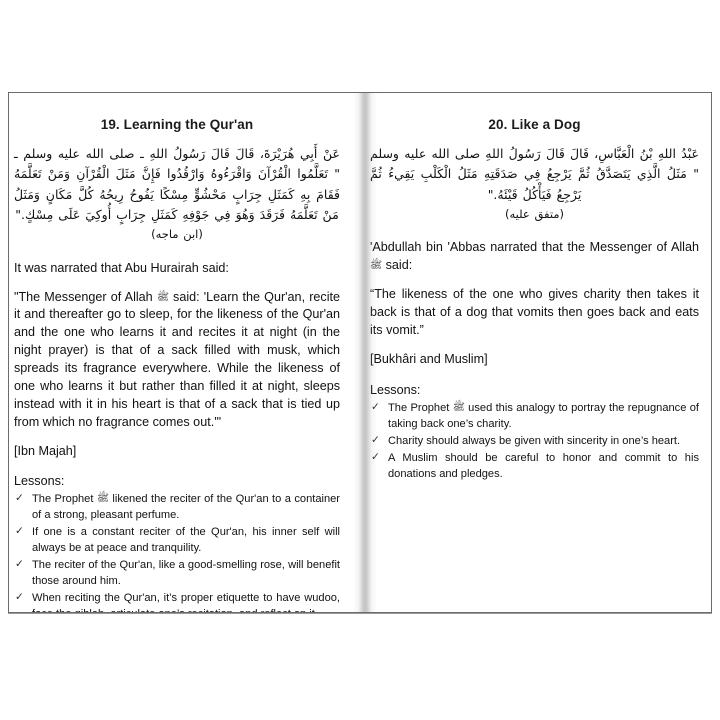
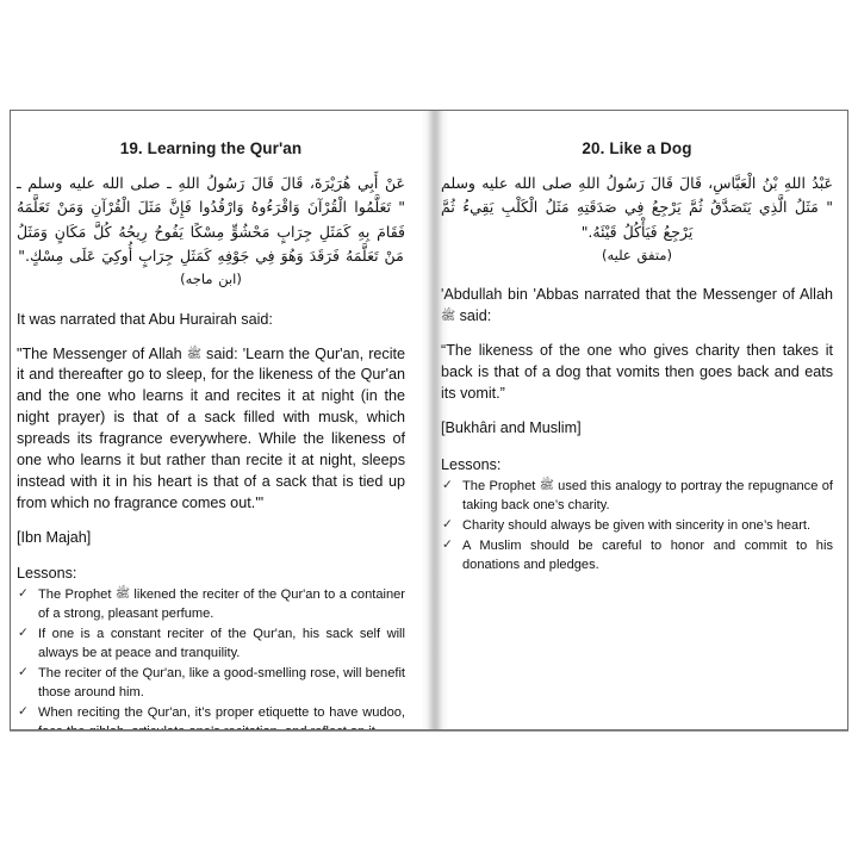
  19. Learning the Qur'an
  عَنْ أَبِي هُرَيْرَةَ، قَالَ قَالَ رَسُولُ اللهِ ـ صلى الله عليه وسلم ـ " تَعَلَّمُوا الْقُرْآنَ وَاقْرَءُوهُ وَارْقُدُوا فَإِنَّ مَثَلَ الْقُرْآنِ وَمَنْ تَعَلَّمَهُ فَقَامَ بِهِ كَمَثَلِ جِرَابٍ مَحْشُوٍّ مِسْكًا يَفُوحُ رِيحُهُ كُلَّ مَكَانٍ وَمَثَلُ مَنْ تَعَلَّمَهُ فَرَقَدَ وَهُوَ فِي جَوْفِهِ كَمَثَلِ جِرَابٍ أُوكِيَ عَلَى مِسْكٍ."
  (ابن ماجه)
  It was narrated that Abu Hurairah said:
- "The Messenger of Allah ﷺ said: 'Learn the Qur'an, recite it and thereafter go to sleep, for the likeness of the Qur'an and the one who learns it and recites it at night (in the night prayer) is that of a sack filled with musk, which spreads its fragrance everywhere. While the likeness of one who learns it but rather than filled it at night, sleeps instead with it in his heart is that of a sack that is tied up from which no fragrance comes out.'"
+ "The Messenger of Allah ﷺ said: 'Learn the Qur'an, recite it and thereafter go to sleep, for the likeness of the Qur'an and the one who learns it and recites it at night (in the night prayer) is that of a sack filled with musk, which spreads its fragrance everywhere. While the likeness of one who learns it but rather than recite it at night, sleeps instead with it in his heart is that of a sack that is tied up from which no fragrance comes out.'"
  [Ibn Majah]
  Lessons:
  ✓
  The Prophet ﷺ likened the reciter of the Qur'an to a container of a strong, pleasant perfume.
  ✓
- If one is a constant reciter of the Qur'an, his inner self will always be at peace and tranquility.
+ If one is a constant reciter of the Qur'an, his sack self will always be at peace and tranquility.
  ✓
  The reciter of the Qur'an, like a good-smelling rose, will benefit those around him.
  ✓
  20. Like a Dog
  عَبْدُ اللهِ بْنُ الْعَبَّاسِ، قَالَ قَالَ رَسُولُ اللهِ صلى الله عليه وسل " مَثَلُ الَّذِي يَتَصَدَّقُ ثُمَّ يَرْجِعُ فِي صَدَقَتِهِ مَثَلُ الْكَلْبِ يَقِيءُ ثُ يَرْجِعُ فَيَأْكُلُ قَيْئَهُ."
  (متفق عليه)
  bdullah bin 'Abbas narrated that the Messenger of Allah said:
  The likeness of the one who gives charity then takes it ack is that of a dog that vomits then goes back and eats s vomit.”
  Bukhâri and Muslim]
  essons:
  The Prophet ﷺ used this analogy to portray the repugnance of taking back one’s charity.
  Charity should always be given with sincerity in one’s heart.
  A Muslim should be careful to honor and commit to his donations and pledges.
